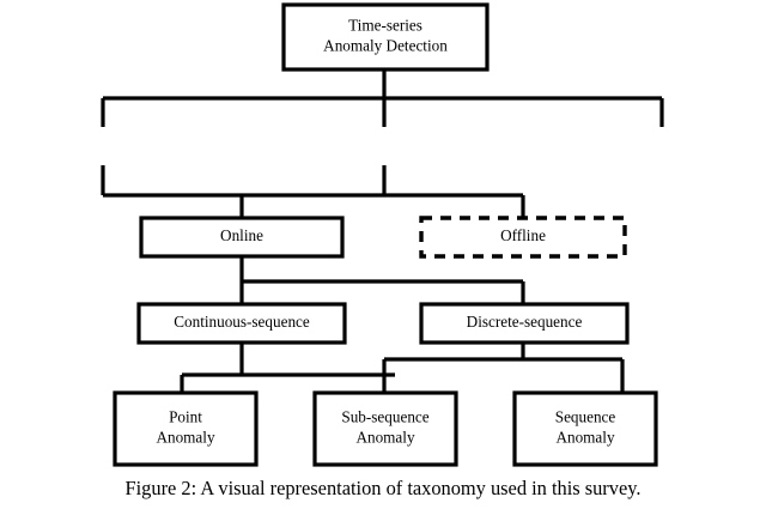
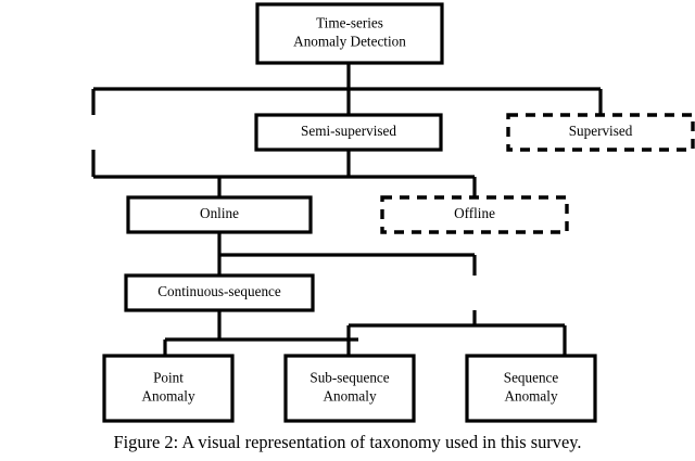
  Time-series
  Anomaly Detection
+ Semi-supervised
+ Supervised
  Online
  Offline
  Continuous-sequence
- Discrete-sequence
  Point
  Anomaly
  Sub-sequence
  Anomaly
  Sequence
  Anomaly
  Figure 2: A visual representation of taxonomy used in this survey.
